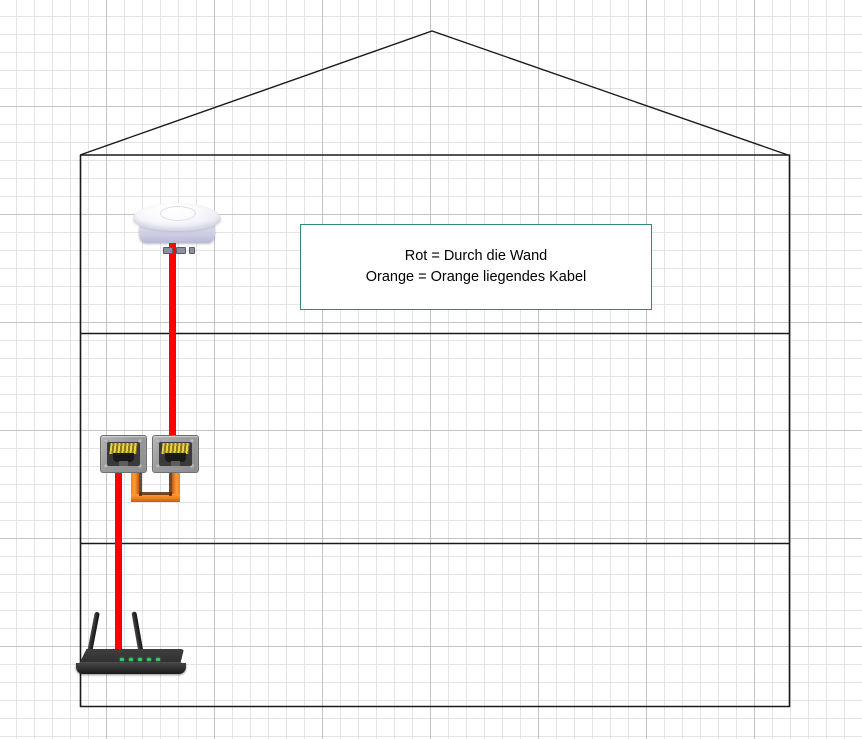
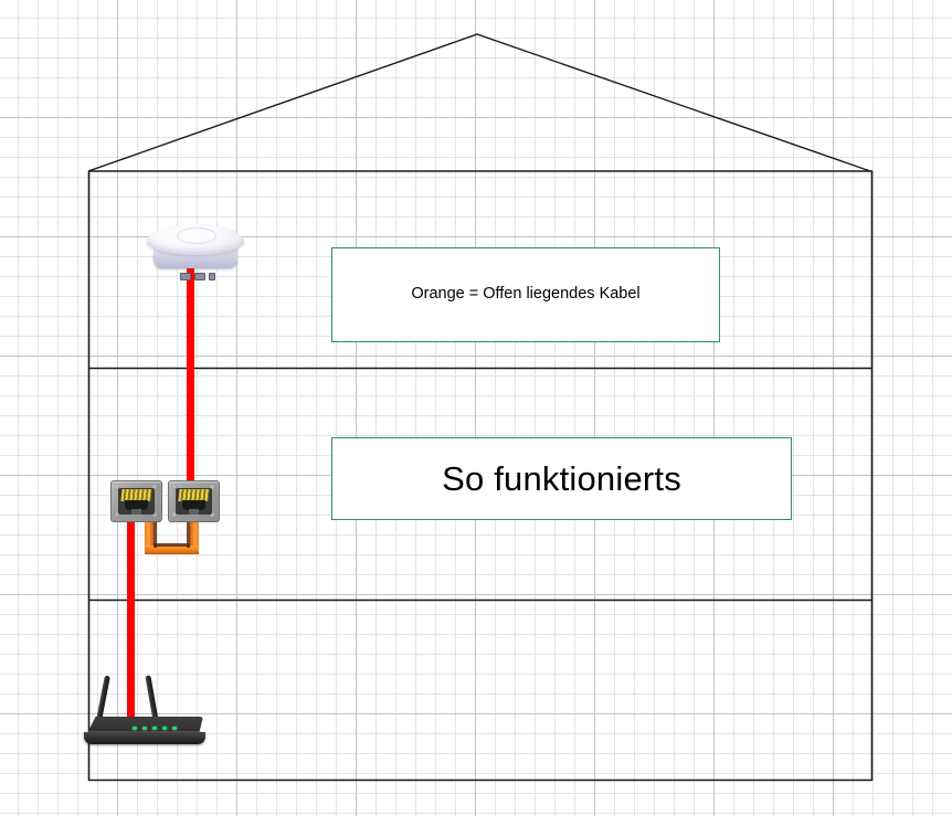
- Rot = Durch die Wand
- Orange = Orange liegendes Kabel
+ Orange = Offen liegendes Kabel
+ So funktionierts
